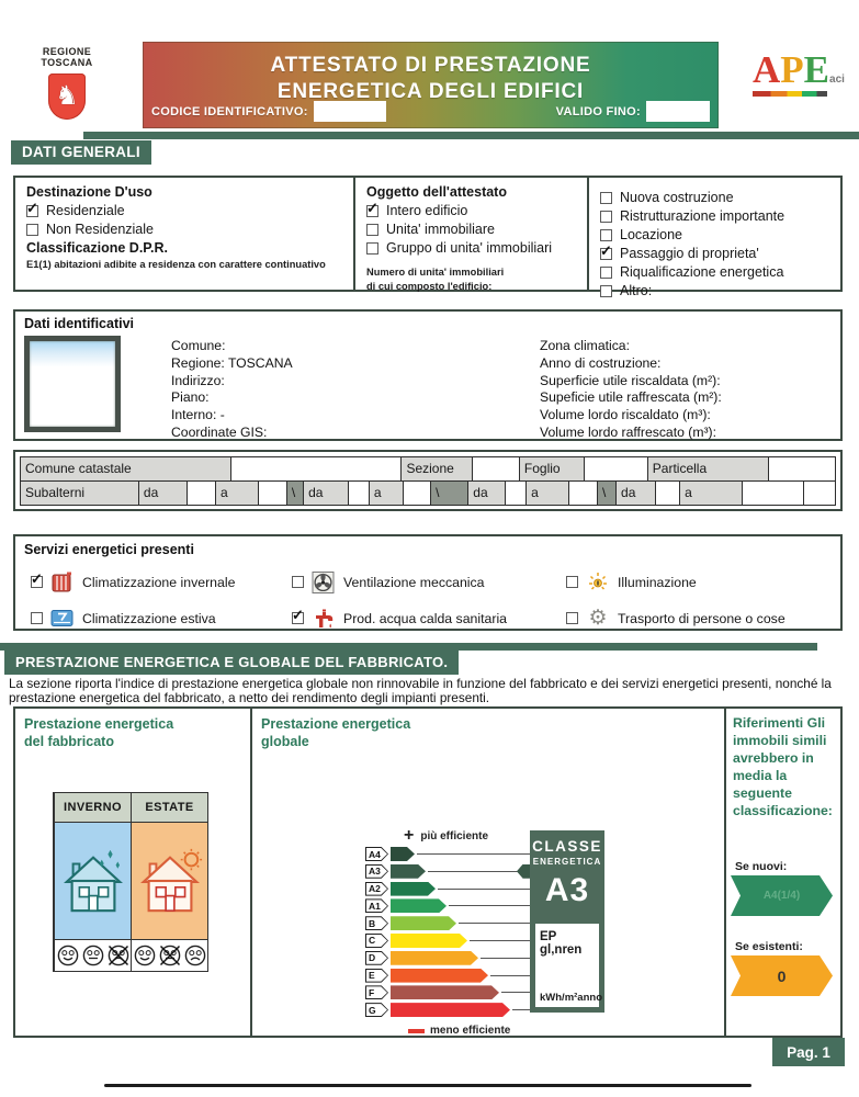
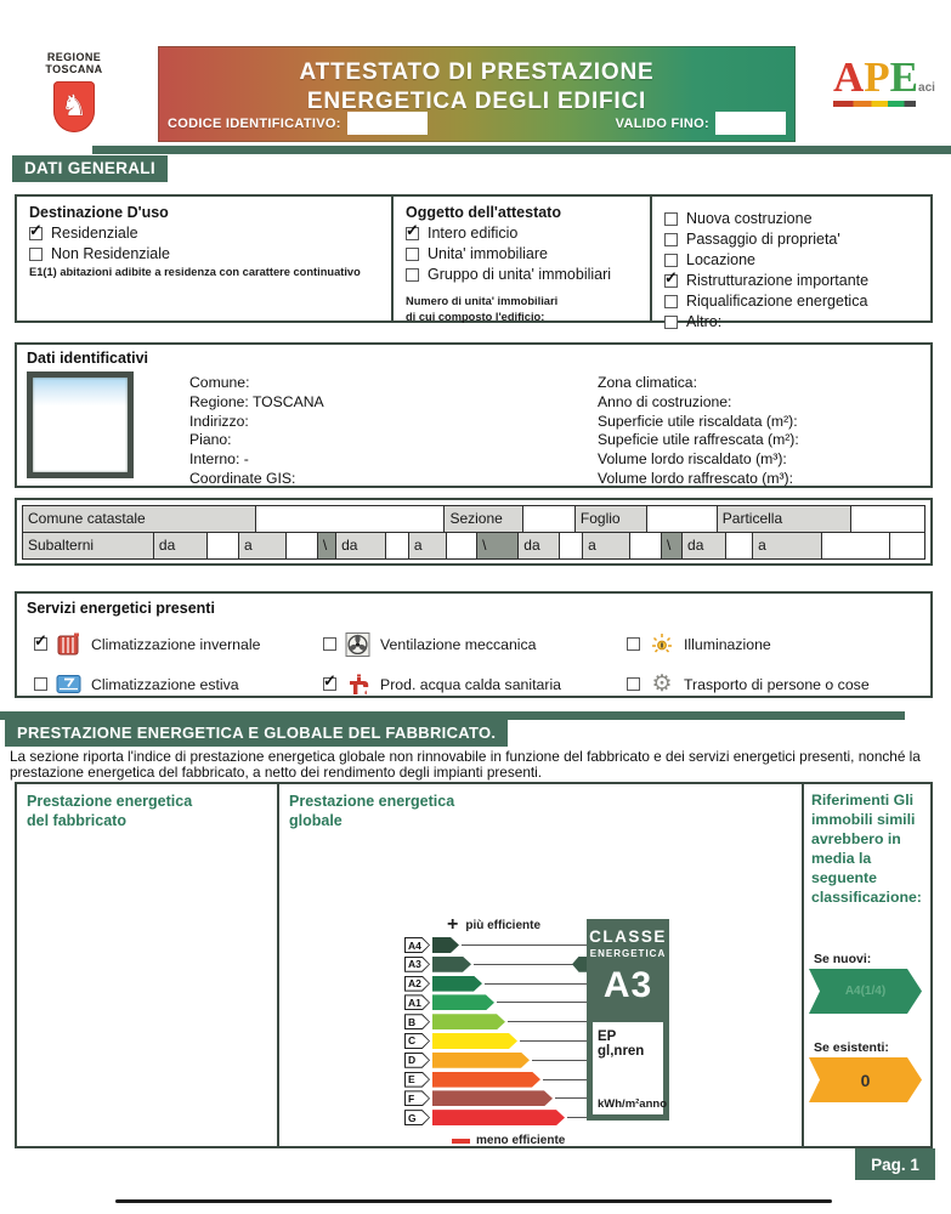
  REGIONE
  TOSCANA
  ♞
  ATTESTATO DI PRESTAZIONE
  ENERGETICA DEGLI EDIFICI
  CODICE IDENTIFICATIVO:
  VALIDO FINO:
  APEaci
  DATI GENERALI
  Destinazione D'uso
  Residenziale
  Non Residenziale
- Classificazione D.P.R.
  E1(1) abitazioni adibite a residenza con carattere continuativo
  Oggetto dell'attestato
  Intero edificio
  Unita' immobiliare
  Gruppo di unita' immobiliari
  Numero di unita' immobiliari
  di cui composto l'edificio:
  Nuova costruzione
- Ristrutturazione importante
+ Passaggio di proprieta'
  Locazione
- Passaggio di proprieta'
+ Ristrutturazione importante
  Riqualificazione energetica
  Altro:
  Dati identificativi
  Comune:
  Regione: TOSCANA
  Indirizzo:
  Piano:
  Interno: -
  Coordinate GIS:
  Zona climatica:
  Anno di costruzione:
  Superficie utile riscaldata (m²):
  Supeficie utile raffrescata (m²):
  Volume lordo riscaldato (m³):
  Volume lordo raffrescato (m³):
  Comune catastale
  Sezione
  Foglio
  Particella
  Subalterni
  da
  a
  \
  da
  a
  \
  da
  a
  \
  da
  a
  Servizi energetici presenti
  Climatizzazione invernale
  Ventilazione meccanica
  Illuminazione
  Climatizzazione estiva
  Prod. acqua calda sanitaria
  ⚙
  Trasporto di persone o cose
  PRESTAZIONE ENERGETICA E GLOBALE DEL FABBRICATO.
  La sezione riporta l'indice di prestazione energetica globale non rinnovabile in funzione del fabbricato e dei servizi energetici presenti, nonché la prestazione energetica del fabbricato, a netto dei rendimento degli impianti presenti.
  Prestazione energetica del fabbricato
- INVERNO
- ESTATE
  Prestazione energetica globale
  +
  più efficiente
  A4
  A3
  A2
  A1
  B
  C
  D
  E
  F
  G
  meno efficiente
  CLASSE
  ENERGETICA
  A3
  EP gl,nren
  kWh/m²anno
  Riferimenti Gli immobili simili avrebbero in media la seguente classificazione:
  Se nuovi:
  A4(1/4)
  Se esistenti:
  0
  Pag. 1
